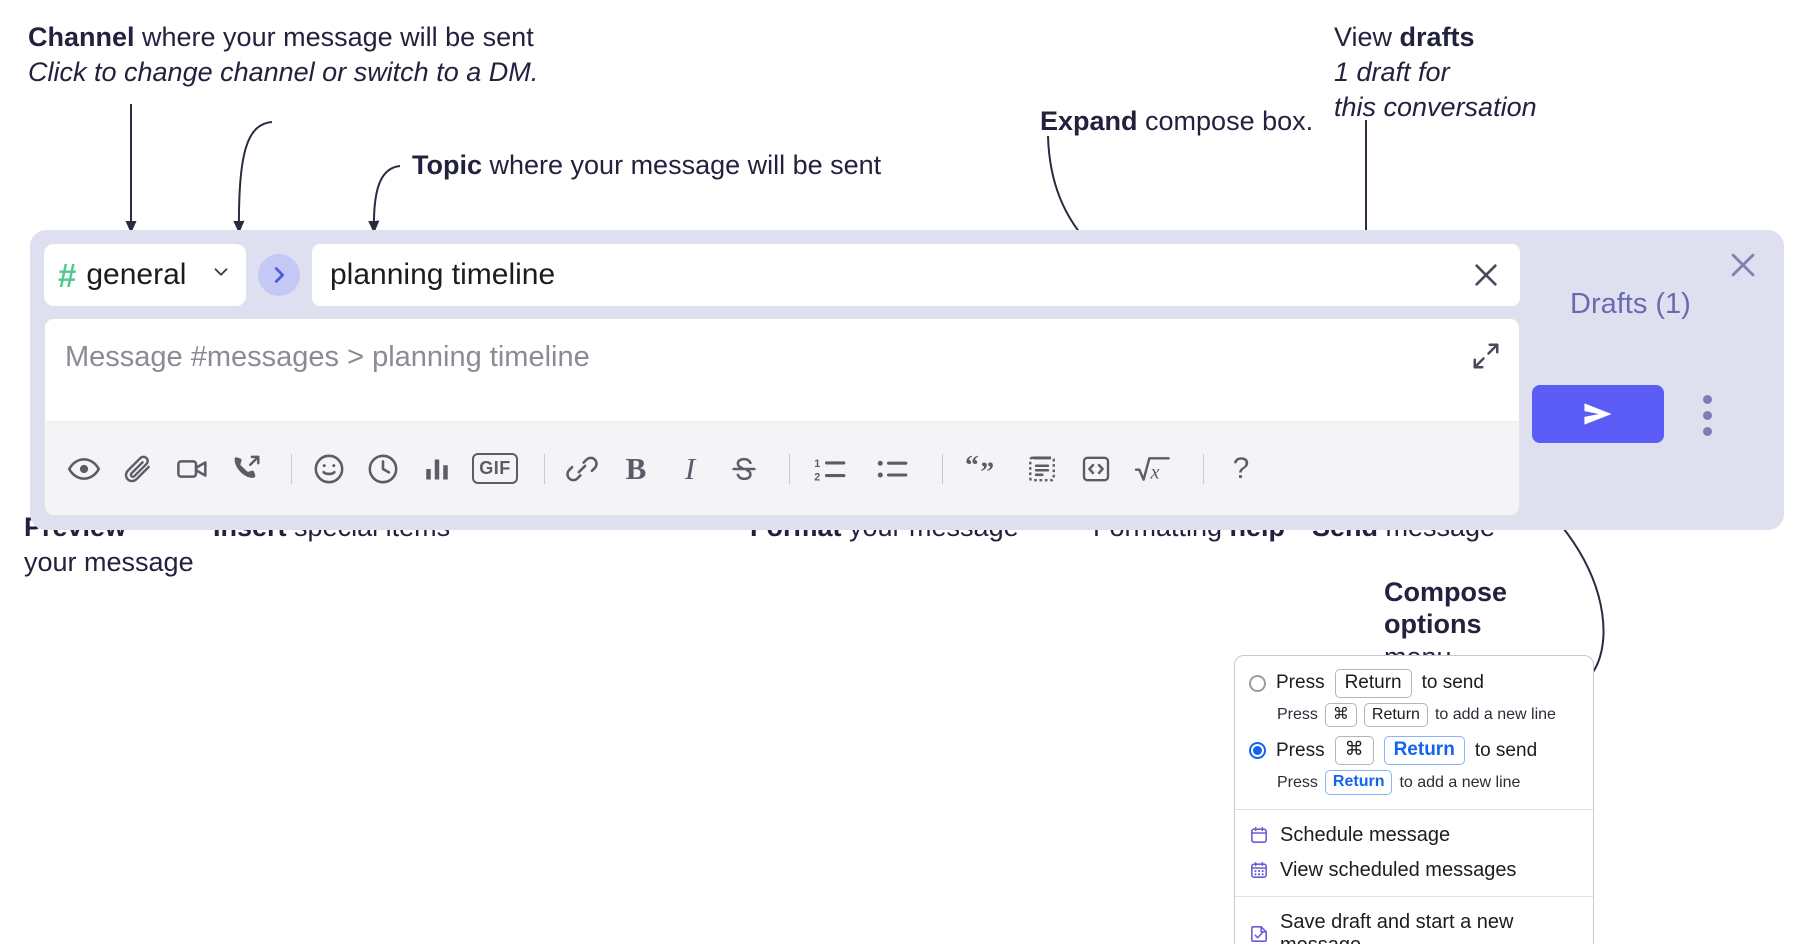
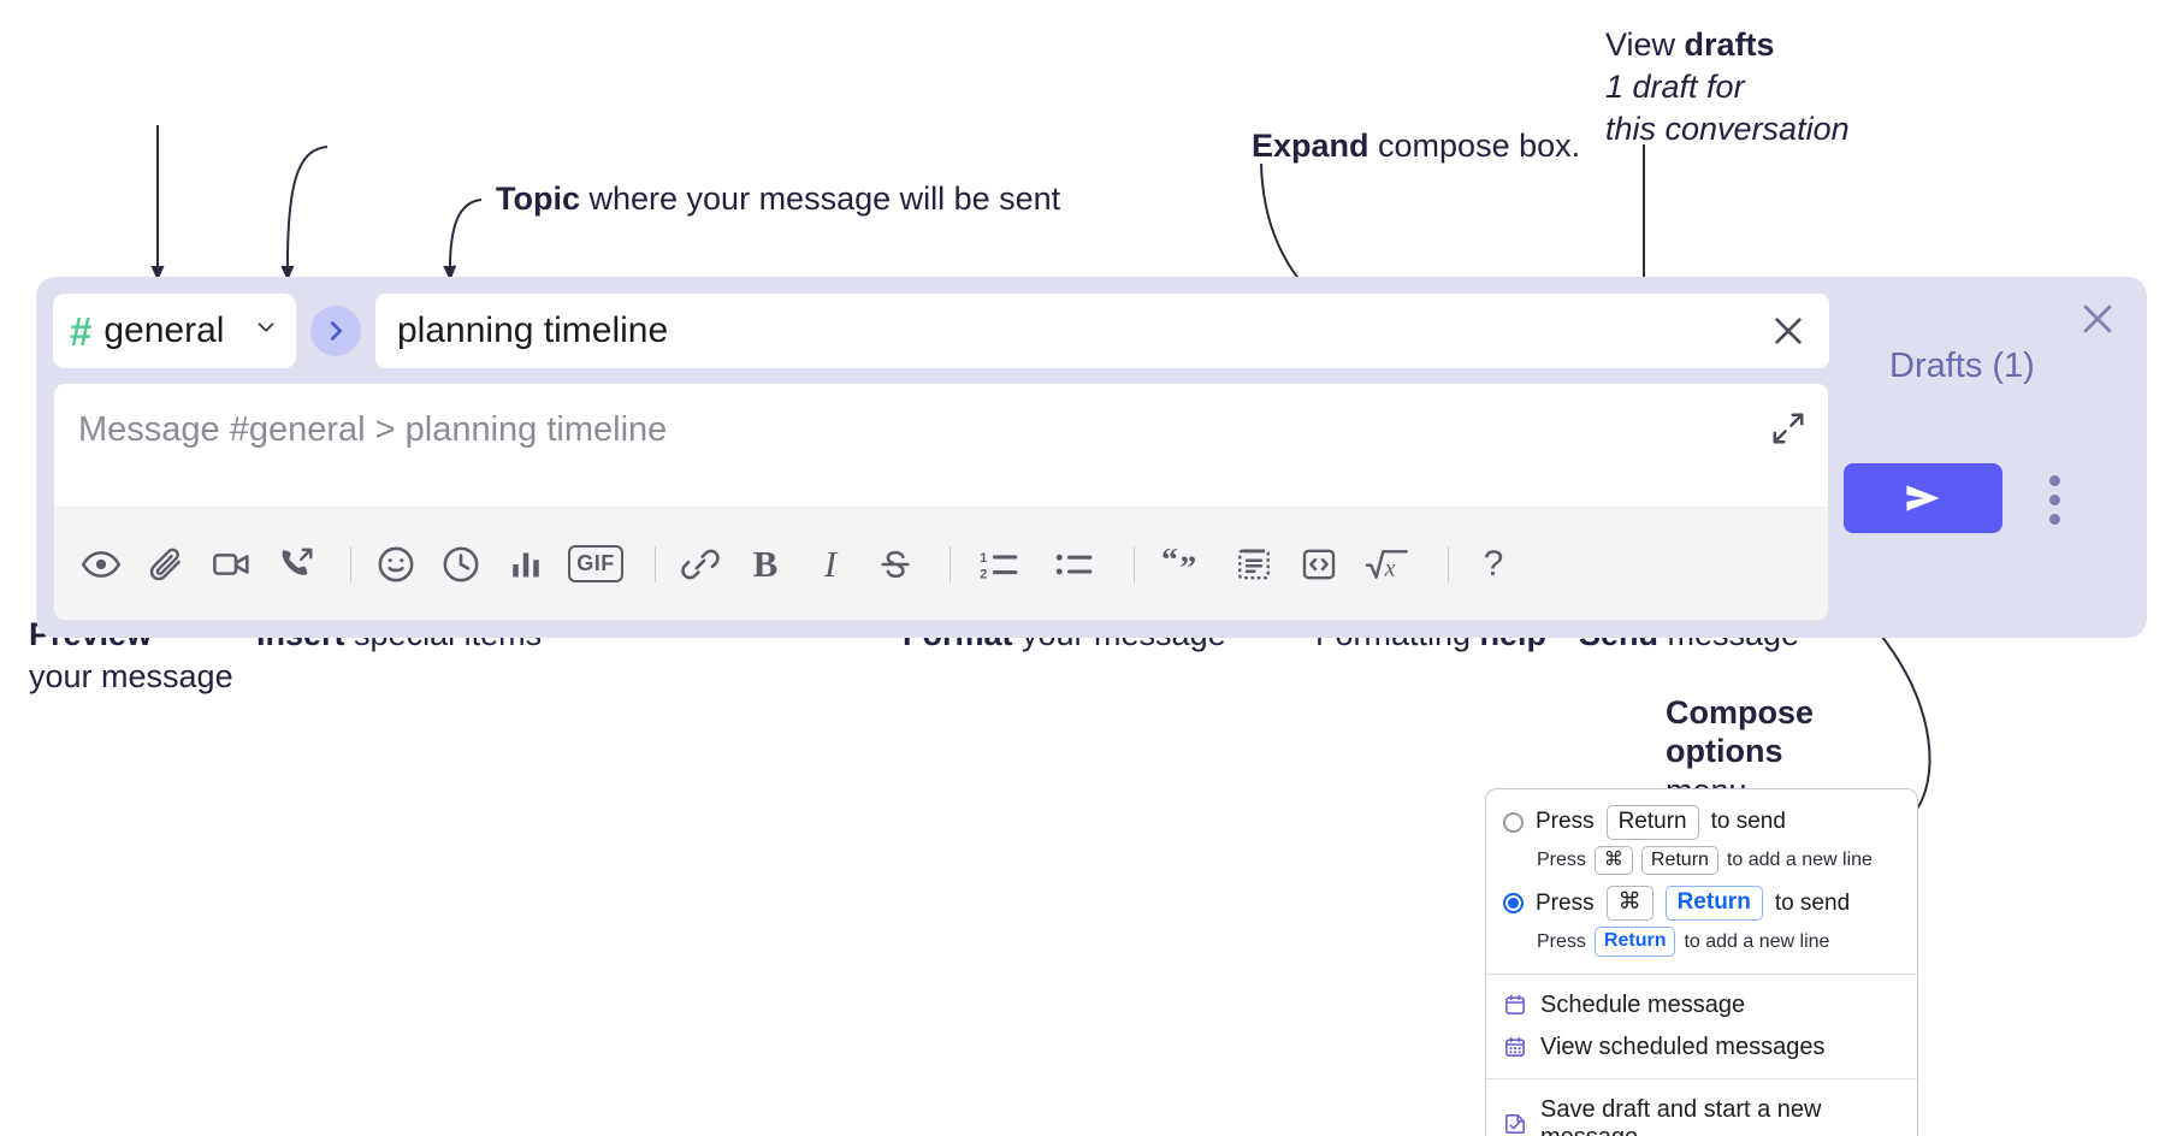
- Channel where your message will be sent
- Click to change channel or switch to a DM.
  Topic where your message will be sent
  Expand compose box.
  View drafts
  1 draft for
  this conversation
  your message
  Compose
  options
  #
  general
  planning timeline
- Message #messages > planning timeline
+ Message #general > planning timeline
  GIF
  B
  I
  1
  2
  “
  ”
  x
  ?
  Drafts (1)
  Press
  Return
  to send
  Press
  ⌘
  Return
  to add a new line
  Press
  ⌘
  Return
  to send
  Press
  Return
  to add a new line
  Schedule message
  View scheduled messages
  Save draft and start a new
